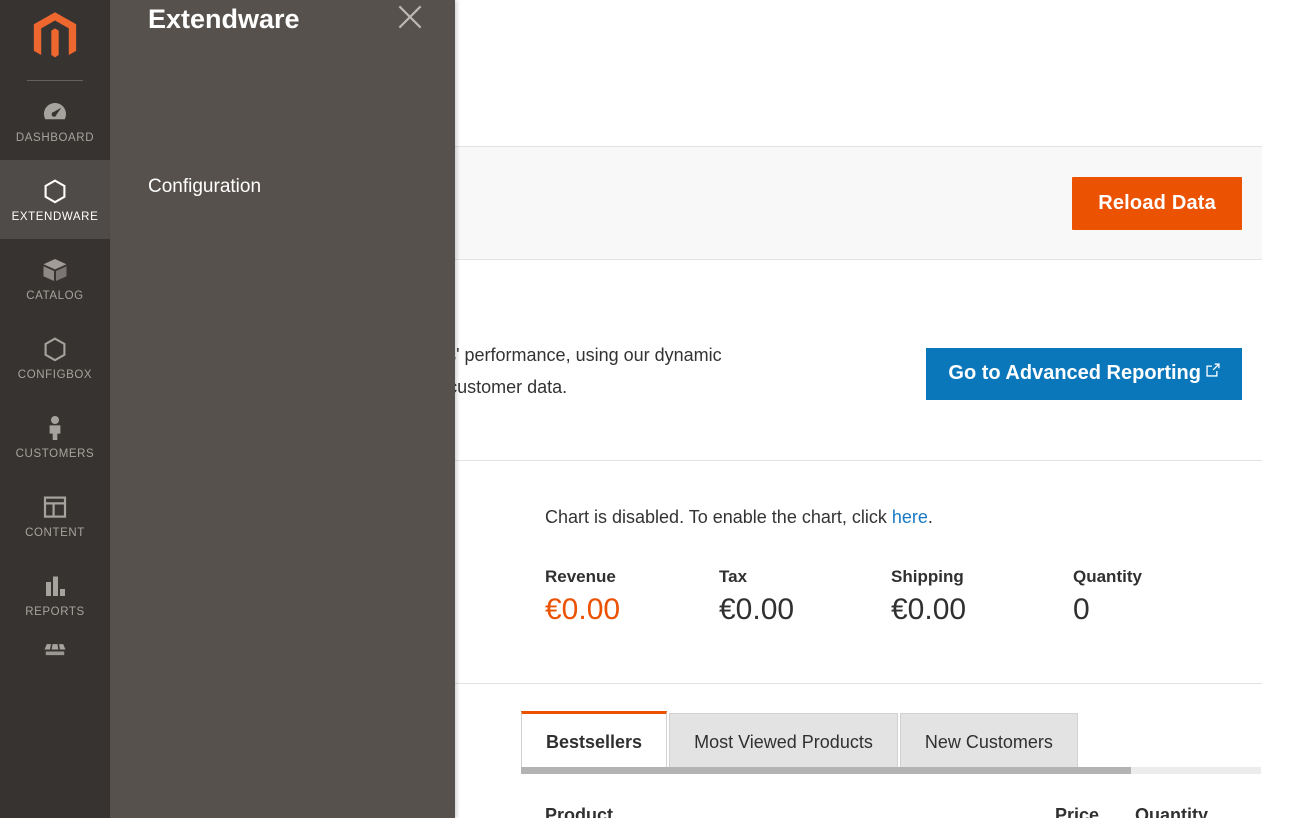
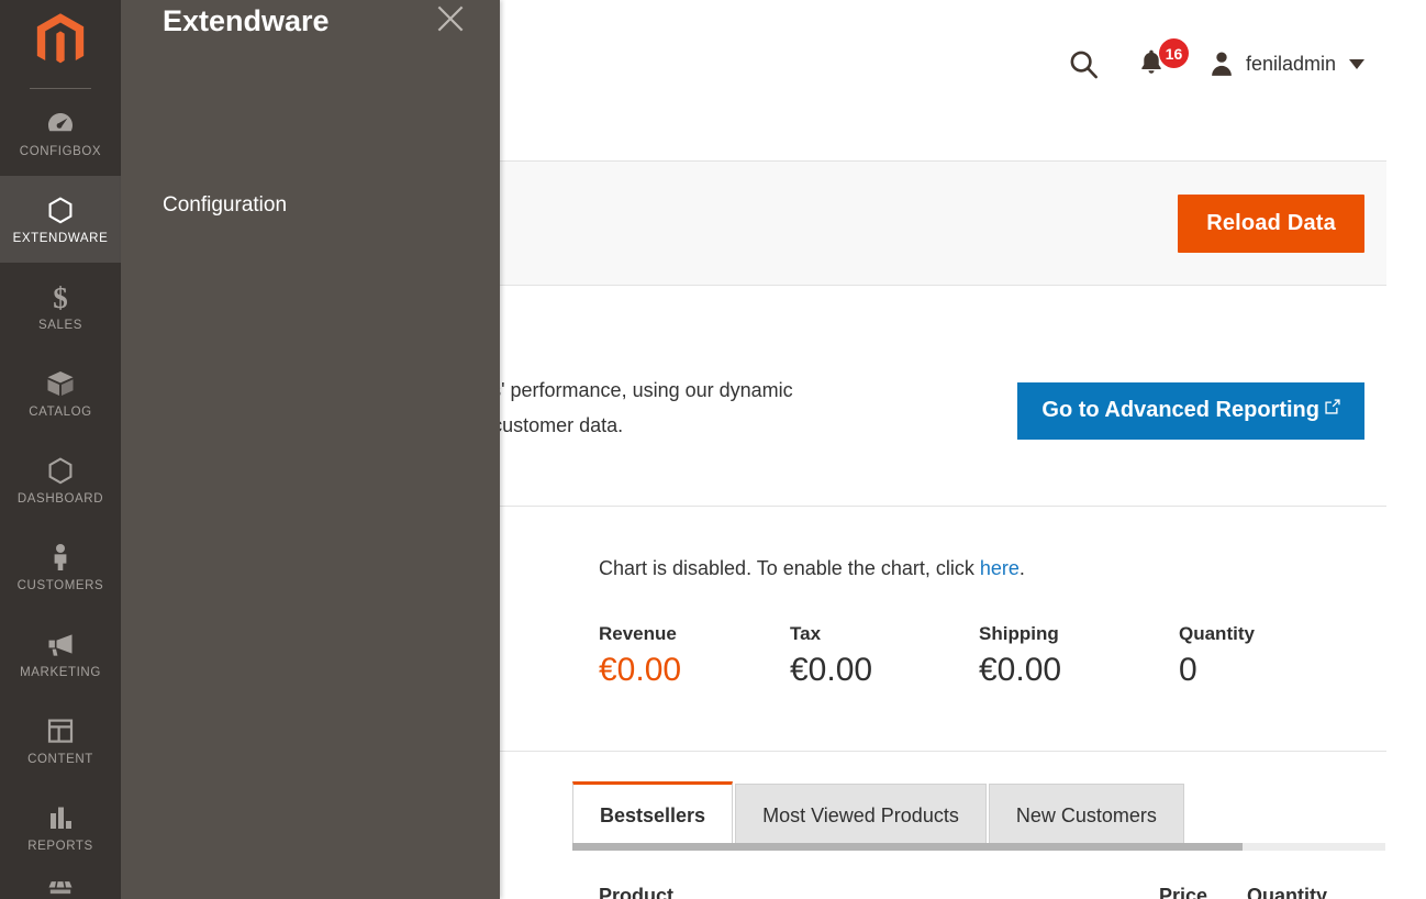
+ 16
+ feniladmin
  Reload Data
  Go to Advanced Reporting
  Chart is disabled. To enable the chart, click here.
  Revenue
  €0.00
  Tax
  €0.00
  Shipping
  €0.00
  Quantity
  0
  Bestsellers
  Most Viewed Products
  New Customers
  Product
  Price
  Quantity
- DASHBOARD
+ CONFIGBOX
  EXTENDWARE
+ $
+ SALES
  CATALOG
- CONFIGBOX
+ DASHBOARD
  CUSTOMERS
+ MARKETING
  CONTENT
  REPORTS
  Extendware
  Configuration
